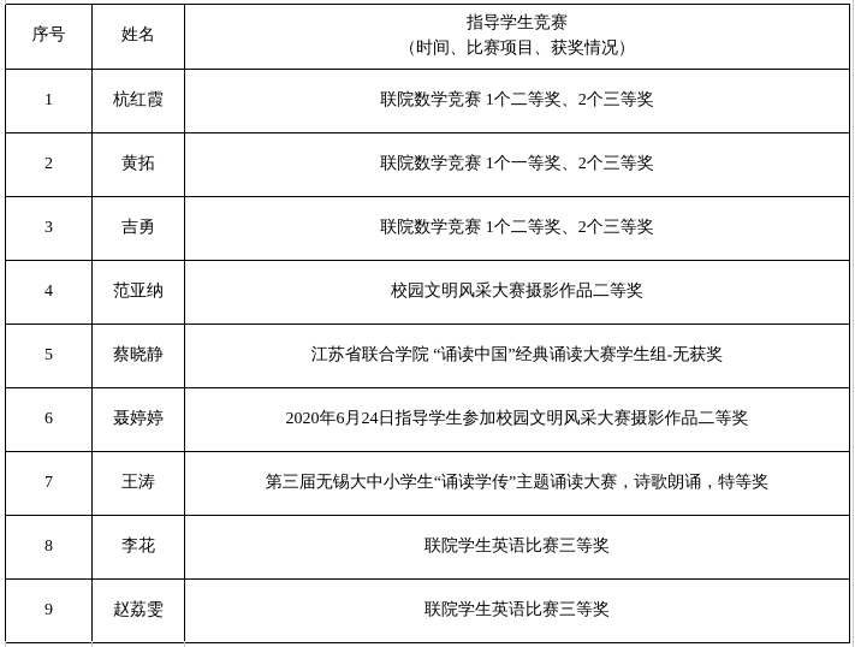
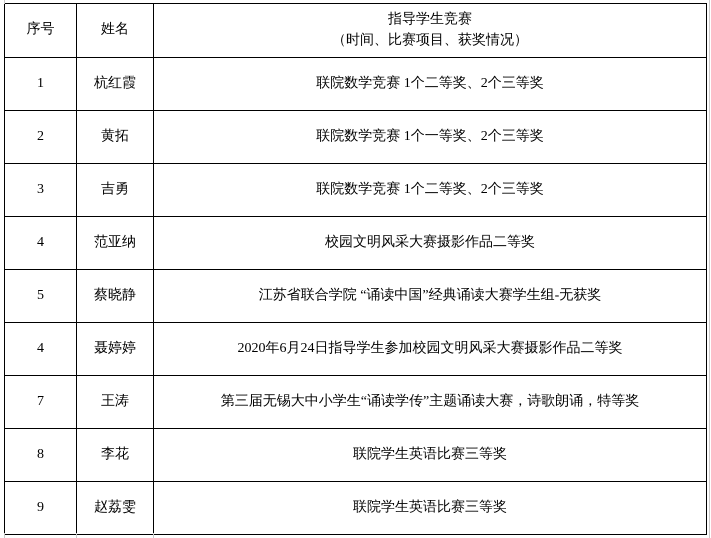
  序号	姓名	指导学生竞赛 （时间、比赛项目、获奖情况）
  1	杭红霞	联院数学竞赛 1个二等奖、2个三等奖
  2	黄拓	联院数学竞赛 1个一等奖、2个三等奖
  3	吉勇	联院数学竞赛 1个二等奖、2个三等奖
  4	范亚纳	校园文明风采大赛摄影作品二等奖
  5	蔡晓静	江苏省联合学院 “诵读中国”经典诵读大赛学生组-无获奖
- 6	聂婷婷	2020年6月24日指导学生参加校园文明风采大赛摄影作品二等奖
+ 4	聂婷婷	2020年6月24日指导学生参加校园文明风采大赛摄影作品二等奖
  7	王涛	第三届无锡大中小学生“诵读学传”主题诵读大赛，诗歌朗诵，特等奖
  8	李花	联院学生英语比赛三等奖
  9	赵荔雯	联院学生英语比赛三等奖
